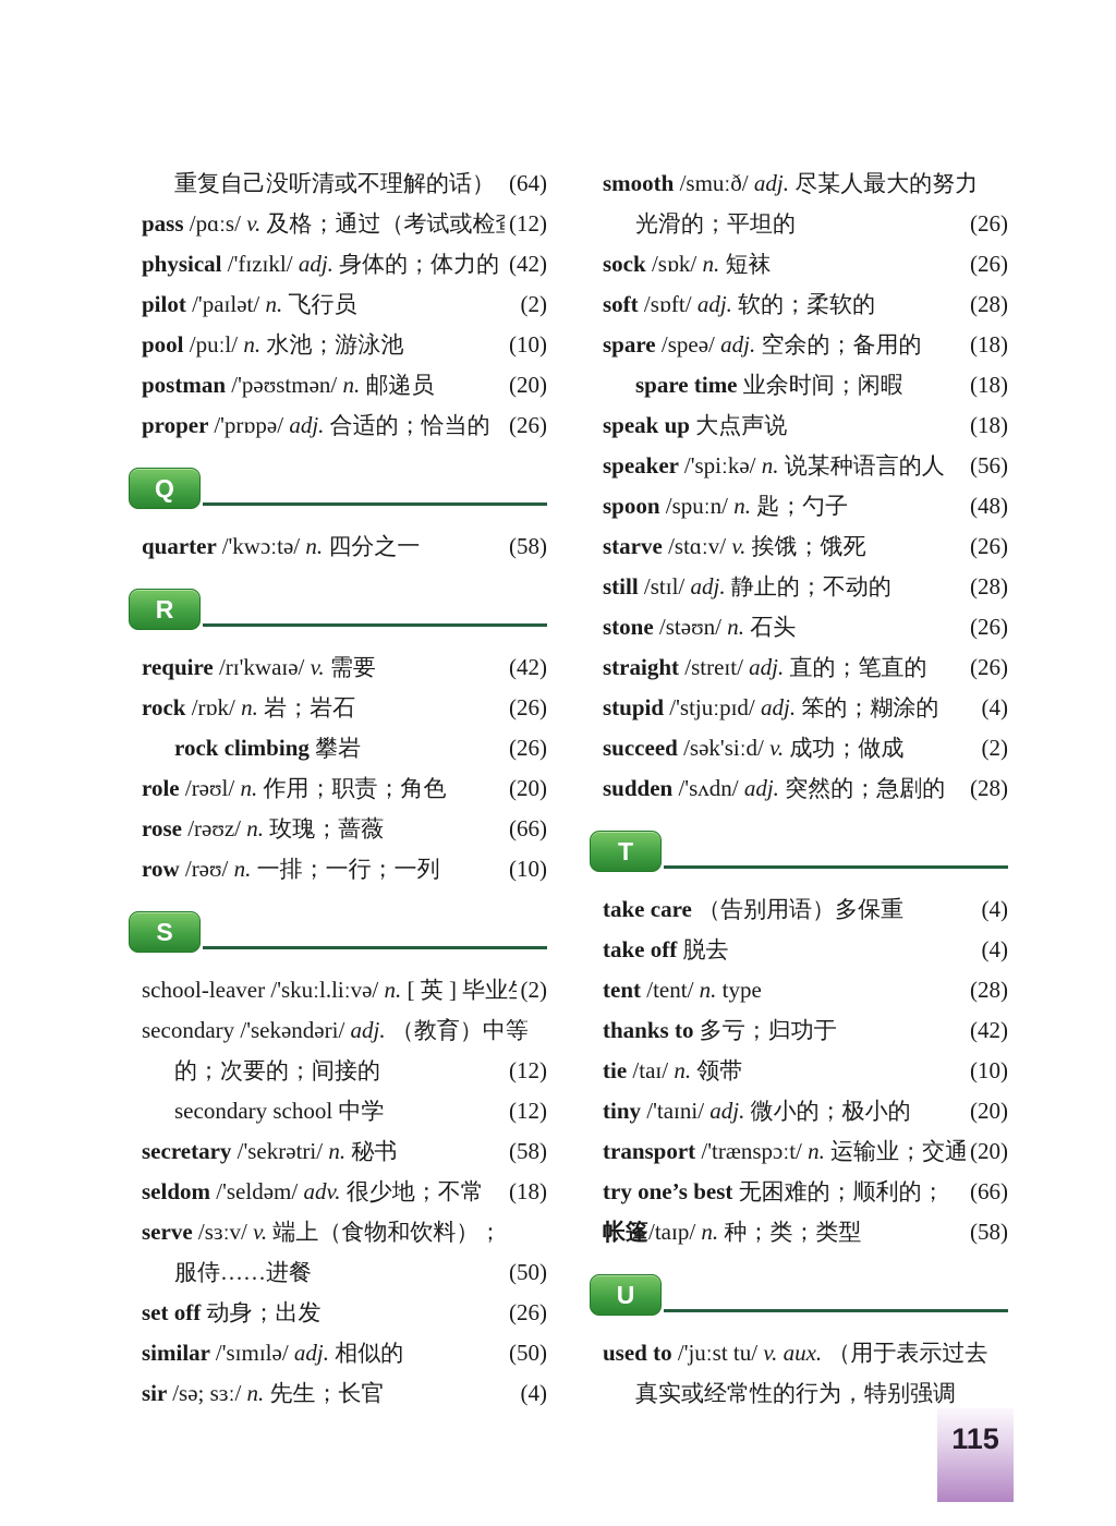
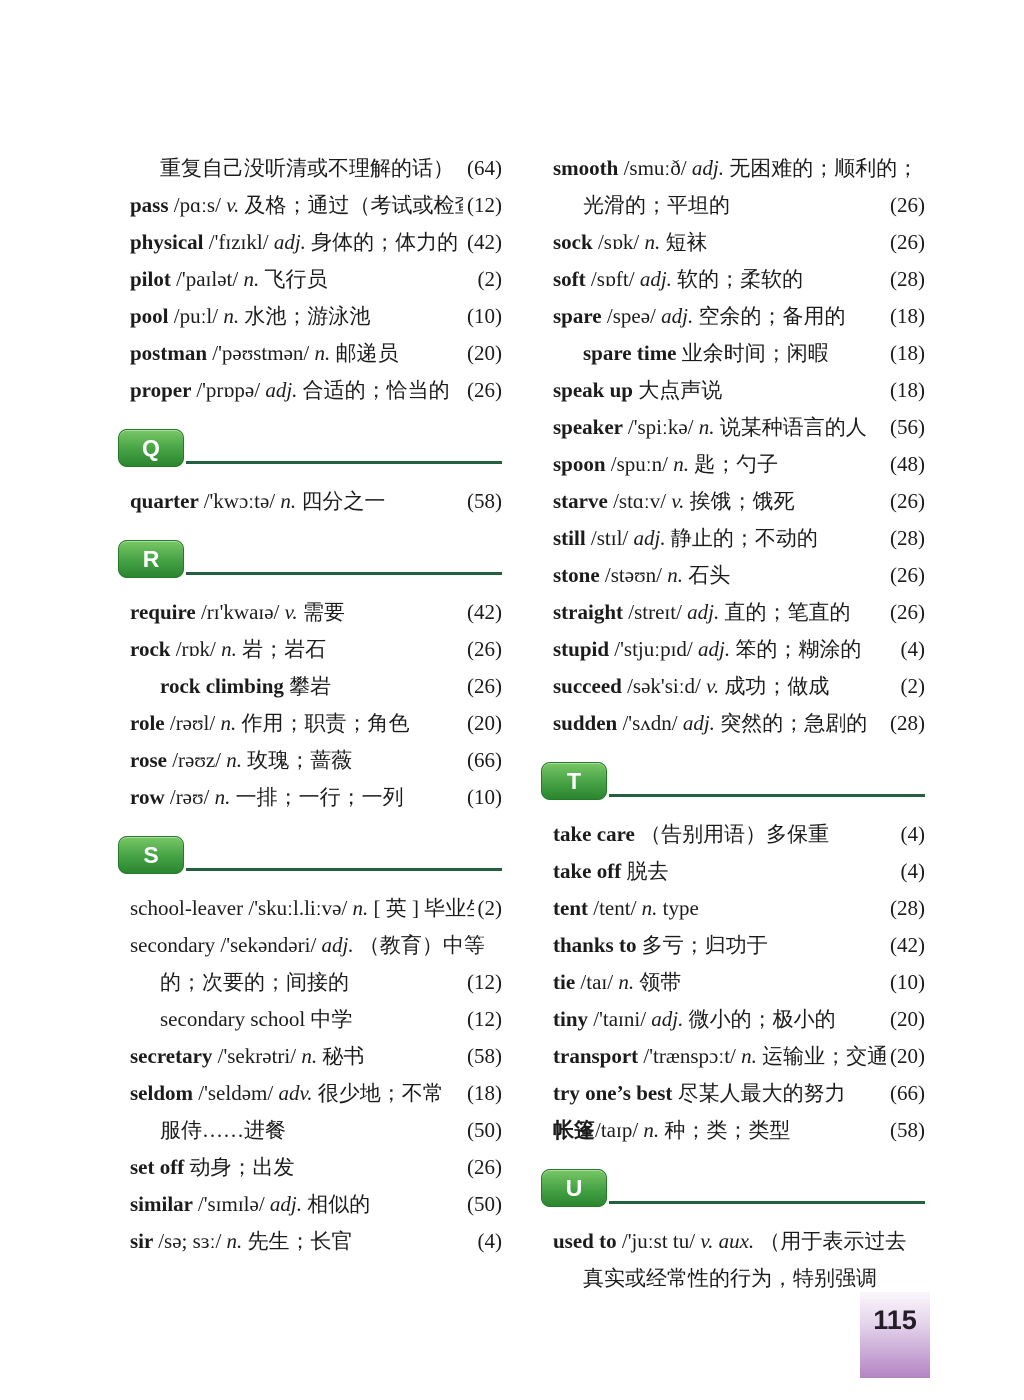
  重复自己没听清或不理解的话）
  (64)
  pass /pɑːs/ v. 及格；通过（考试或检
  (12)
  physical /'fɪzɪkl/ adj. 身体的；体力的
  (42)
  pilot /'paɪlət/ n. 飞行员
  (2)
  pool /puːl/ n. 水池；游泳池
  (10)
  postman /'pəʊstmən/ n. 邮递员
  (20)
  proper /'prɒpə/ adj. 合适的；恰当的
  (26)
  Q
  quarter /'kwɔːtə/ n. 四分之一
  (58)
  R
  require /rɪ'kwaɪə/ v. 需要
  (42)
  rock /rɒk/ n. 岩；岩石
  (26)
  rock climbing 攀岩
  (26)
  role /rəʊl/ n. 作用；职责；角色
  (20)
  rose /rəʊz/ n. 玫瑰；蔷薇
  (66)
  row /rəʊ/ n. 一排；一行；一列
  (10)
  S
  school-leaver /'skuːl.liːvə/ n. [ 英 ] 毕业
  (2)
  secondary /'sekəndəri/ adj. （教育）中等
  的；次要的；间接的
  (12)
  secondary school 中学
  (12)
  secretary /'sekrətri/ n. 秘书
  (58)
  seldom /'seldəm/ adv. 很少地；不常
  (18)
- serve /sɜːv/ v. 端上（食物和饮料）；
  服侍……进餐
  (50)
  set off 动身；出发
  (26)
  similar /'sɪmɪlə/ adj. 相似的
  (50)
  sir /sə; sɜː/ n. 先生；长官
  (4)
- smooth /smuːð/ adj. 尽某人最大的努力
+ smooth /smuːð/ adj. 无困难的；顺利的；
  光滑的；平坦的
  (26)
  sock /sɒk/ n. 短袜
  (26)
  soft /sɒft/ adj. 软的；柔软的
  (28)
  spare /speə/ adj. 空余的；备用的
  (18)
  spare time 业余时间；闲暇
  (18)
  speak up 大点声说
  (18)
  speaker /'spiːkə/ n. 说某种语言的人
  (56)
  spoon /spuːn/ n. 匙；勺子
  (48)
  starve /stɑːv/ v. 挨饿；饿死
  (26)
  still /stɪl/ adj. 静止的；不动的
  (28)
  stone /stəʊn/ n. 石头
  (26)
  straight /streɪt/ adj. 直的；笔直的
  (26)
  stupid /'stjuːpɪd/ adj. 笨的；糊涂的
  (4)
  succeed /sək'siːd/ v. 成功；做成
  (2)
  sudden /'sʌdn/ adj. 突然的；急剧的
  (28)
  T
  take care （告别用语）多保重
  (4)
  take off 脱去
  (4)
  tent /tent/ n. type
  (28)
  thanks to 多亏；归功于
  (42)
  tie /taɪ/ n. 领带
  (10)
  tiny /'taɪni/ adj. 微小的；极小的
  (20)
  transport /'trænspɔːt/ n. 运输业；交通
  (20)
- try one’s best 无困难的；顺利的；
+ try one’s best 尽某人最大的努力
  (66)
  帐篷/taɪp/ n. 种；类；类型
  (58)
  U
  used to /'juːst tu/ v. aux. （用于表示过去
  真实或经常性的行为，特别强调
  115
